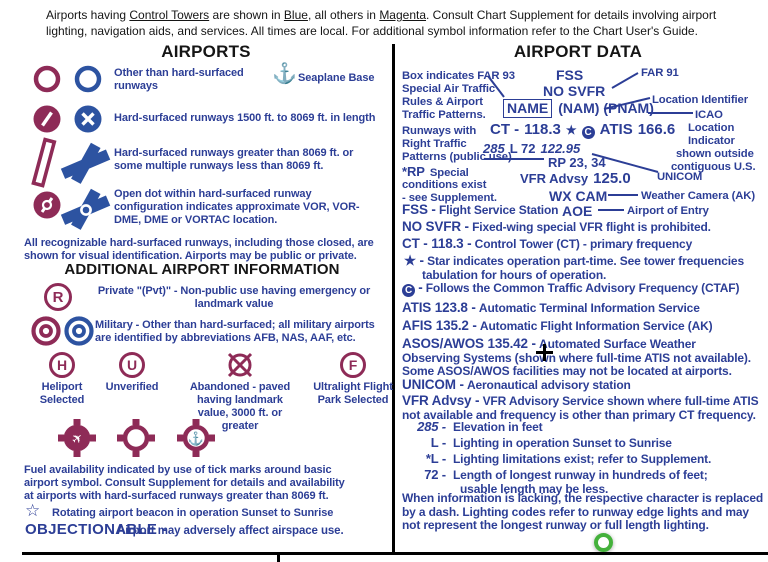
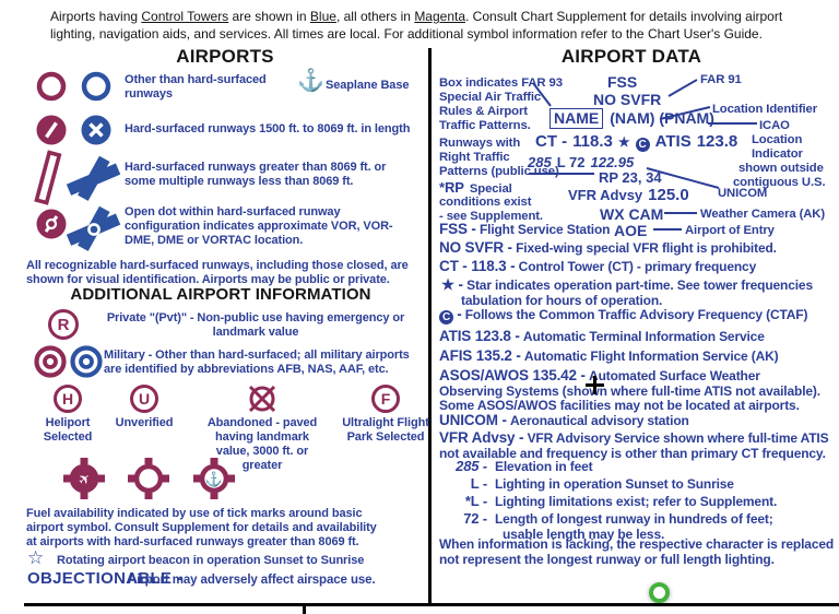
  Airports having Control Towers are shown in Blue, all others in Magenta. Consult Chart Supplement for details involving airport
  lighting, navigation aids, and services. All times are local. For additional symbol information refer to the Chart User's Guide.
  AIRPORTS
  AIRPORT DATA
  Other than hard-surfaced runways
  ⚓
  Seaplane Base
  Hard-surfaced runways 1500 ft. to 8069 ft. in length
  Hard-surfaced runways greater than 8069 ft. or some multiple runways less than 8069 ft.
  Open dot within hard-surfaced runway configuration indicates approximate VOR, VOR-DME, DME or VORTAC location.
  All recognizable hard-surfaced runways, including those closed, are shown for visual identification. Airports may be public or private.
  ADDITIONAL AIRPORT INFORMATION
  R
  Private "(Pvt)" - Non-public use having emergency or landmark value
  Military - Other than hard-surfaced; all military airports are identified by abbreviations AFB, NAS, AAF, etc.
  H
  U
  F
  Heliport Selected
  Unverified
  Abandoned - paved having landmark value, 3000 ft. or greater
  Ultralight Flight Park Selected
  ⚓
  Fuel availability indicated by use of tick marks around basic airport symbol. Consult Supplement for details and availability at airports with hard-surfaced runways greater than 8069 ft.
  ☆
  Rotating airport beacon in operation Sunset to Sunrise
  OBJECTIONABLE -
  Airport may adversely affect airspace use.
  Box indicates FAR 93
  Special Air Traffic
  Rules & Airport
  Traffic Patterns.
  Runways with
  Right Traffic
  Patterns (public use)
  *RP Special
  conditions exist
  - see Supplement.
  FSS
  NO SVFR
  NAME (NAM)PNAM)
  CT - 118.3 ★
  C
- ATIS 166.6
+ ATIS 123.8
  285 L 72 122.95
  RP 23, 34
  VFR Advsy 125.0
  WX CAM
  AOE
  FAR 91
  Location Identifier
  ICAO
  Location
  Indicator
  shown outside
  contiguous U.S.
  UNICOM
  Weather Camera (AK)
  Airport of Entry
  FSS - Flight Service Station
  NO SVFR - Fixed-wing special VFR flight is prohibited.
  CT - 118.3 - Control Tower (CT) - primary frequency
  ★ - Star indicates operation part-time. See tower frequencies
  tabulation for hours of operation.
  C
  - Follows the Common Traffic Advisory Frequency (CTAF)
  ATIS 123.8 - Automatic Terminal Information Service
  AFIS 135.2 - Automatic Flight Information Service (AK)
  ASOS/AWOS 135.42 - utomated Surface Weather
  Observing Systems (shon where full-time ATIS not available).
  Some ASOS/AWOS facilities may not be located at airports.
  UNICOM - Aeronautical advisory station
  VFR Advsy - VFR Advisory Service shown where full-time ATIS
  not available and frequency is other than primary CT frequency.
  285 - Elevation in feet
  L - Lighting in operation Sunset to Sunrise
  *L - Lighting limitations exist; refer to Supplement.
  72 - Length of longest runway in hundreds of feet;
  usable length may be less.
  When information is lacking, the respective character is replaced
- by a dash. Lighting codes refer to runway edge lights and may
  not represent the longest runway or full length lighting.
